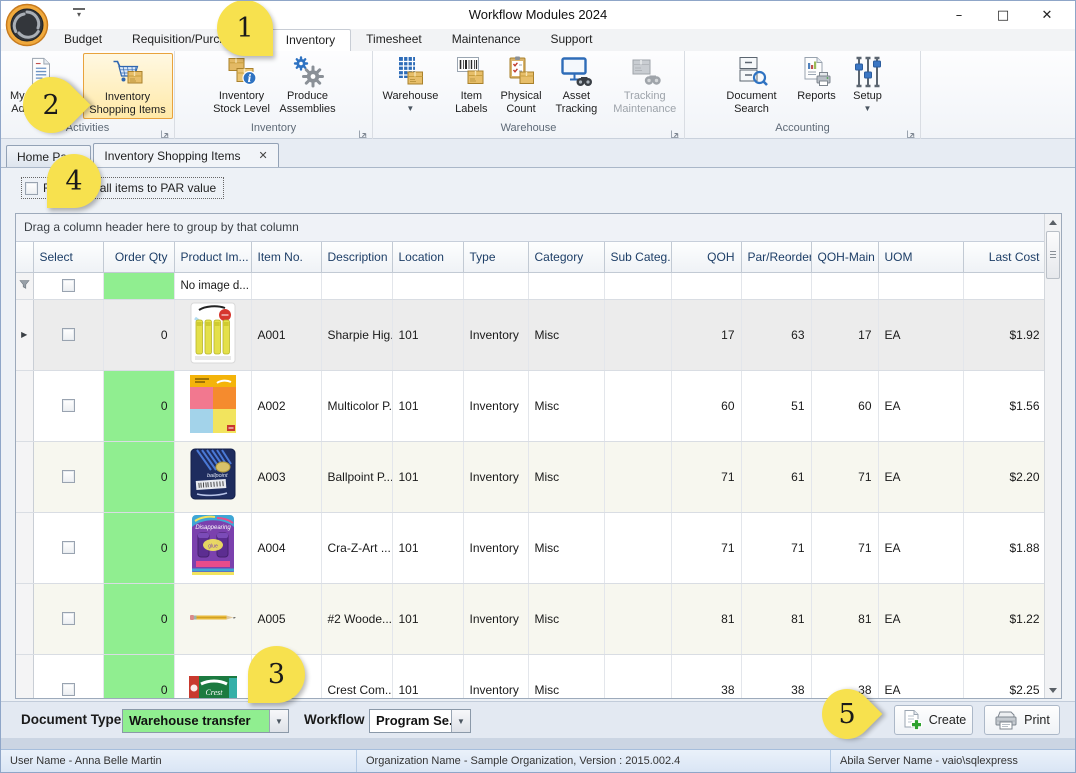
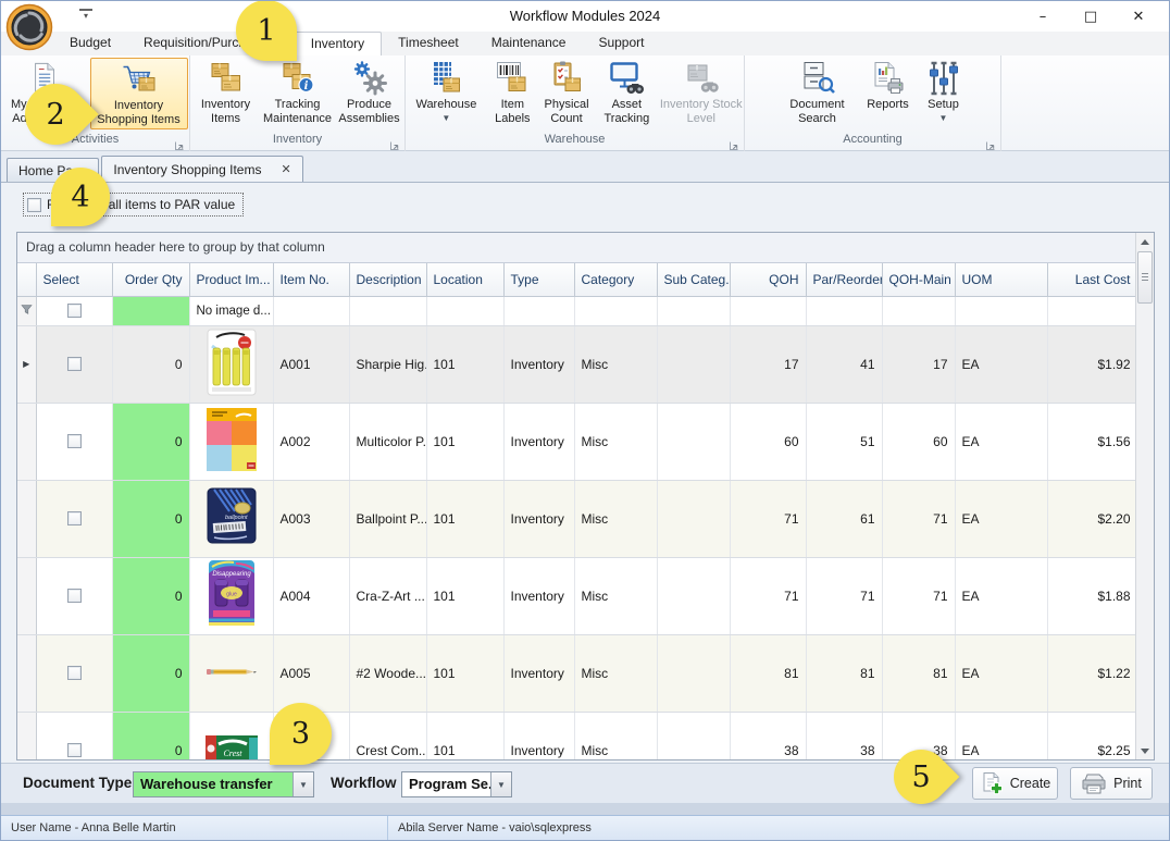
  ▾
  Workflow Modules 2024
  –
  □
  ✕
  Budget
  Requisition/Purc
  Inventory
  Timesheet
  Maintenance
  Support
  Inventory Shopping Items
  Activities
+ Inventory Items
  i
- Inventory Stock Level
+ Tracking Maintenance
  Produce Assemblies
  Inventory
  Warehouse
  ▼
  Item Labels
  Physical Count
  Asset Tracking
- Tracking Maintenance
+ Inventory Stock Level
  Warehouse
  Document Search
  Reports
  Setup
  ▼
  Accounting
  Inventory Shopping Items
  ✕
  Drag a column header here to group by that column
  	Select	Order Qty	Product Im...	Item No.	Description	Location	Type	Category	Sub Categ.	QOH	Par/Reorde	QOH-Main	UOM	Last Cost
  			No image d...
- ▶		0		A001	Sharpie Hig	101	Inventory	Misc		17	63	17	EA	$1.92
+ ▶		0		A001	Sharpie Hig	101	Inventory	Misc		17	41	17	EA	$1.92
  		0		A002	Multicolor P.	101	Inventory	Misc		60	51	60	EA	$1.56
  		0		A003	Ballpoint P..	101	Inventory	Misc		71	61	71	EA	$2.20
  		0		A004	Cra-Z-Art ...	101	Inventory	Misc		71	71	71	EA	$1.88
  		0		A005	#2 Woode...	101	Inventory	Misc		81	81	81	EA	$1.22
  		0	Crest		Crest Com..	101	Inventory	Misc		38	38	38	EA	$2.25
  Document Type
  Warehouse transfer
  ▼
  Workflow
  Program Se
  ▼
  Create
  Print
  User Name - Anna Belle Martin
- Organization Name - Sample Organization, Version : 2015.002.4
  Abila Server Name - vaio\sqlexpress
  1
  3
  4
